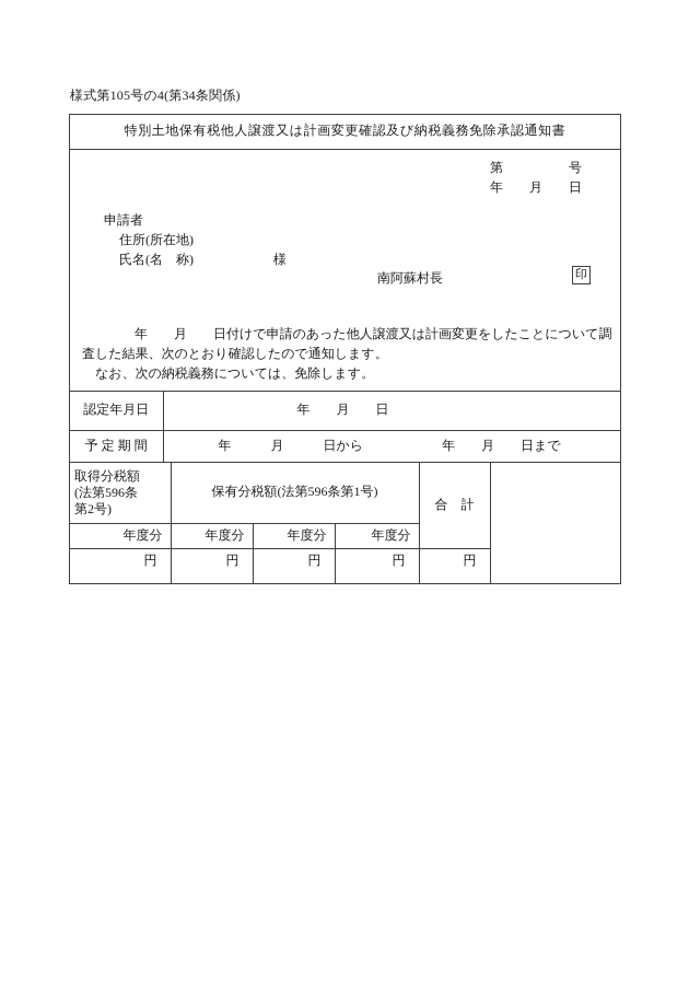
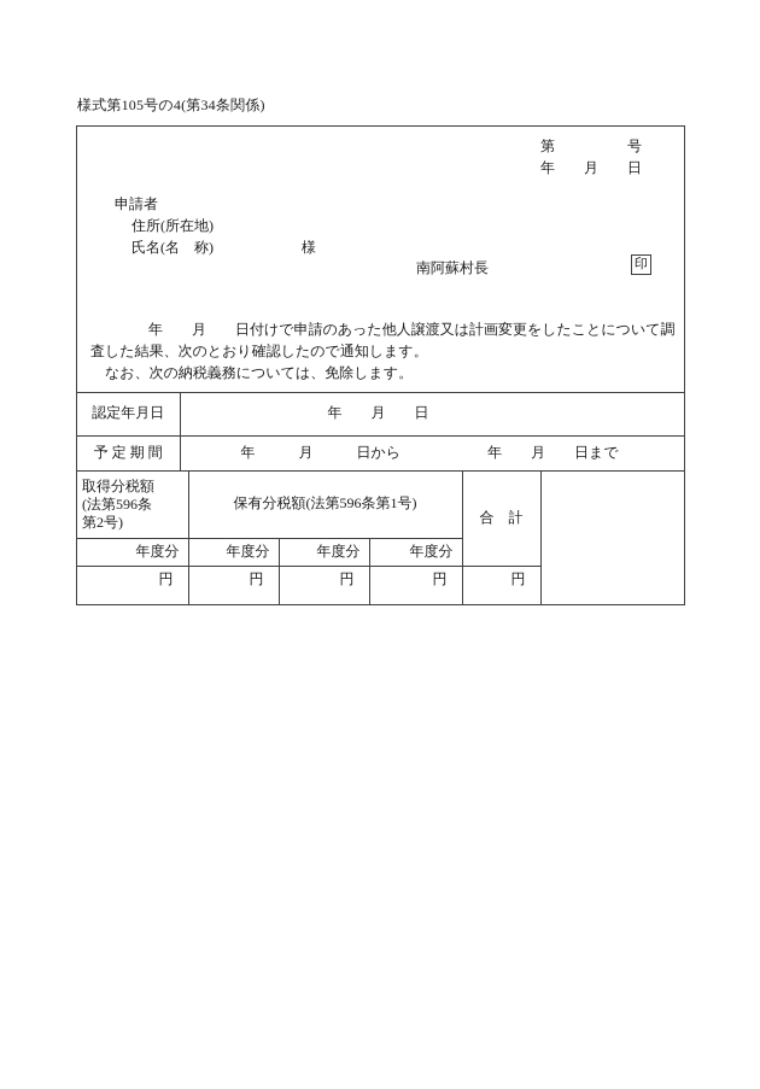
  様式第105号の4(第34条関係)
- 特別土地保有税他人譲渡又は計画変更確認及び納税義務免除承認通知書
  第 号
  年 月 日
  申請者
  住所(所在地)
  氏名(名 称)
  様
  南阿蘇村長
  印
  年 月 日付けで申請のあった他人譲渡又は計画変更をしたことについて調
  査した結果、次のとおり確認したので通知します。
  なお、次の納税義務については、免除します。
  認定年月日	年 月 日
  予 定 期 間	年 月 日から 年 月 日まで
  取得分税額 (法第596条 第2号)	保有分税額(法第596条第1号)	合 計
  年度分	年度分	年度分	年度分
  円	円	円	円	円
